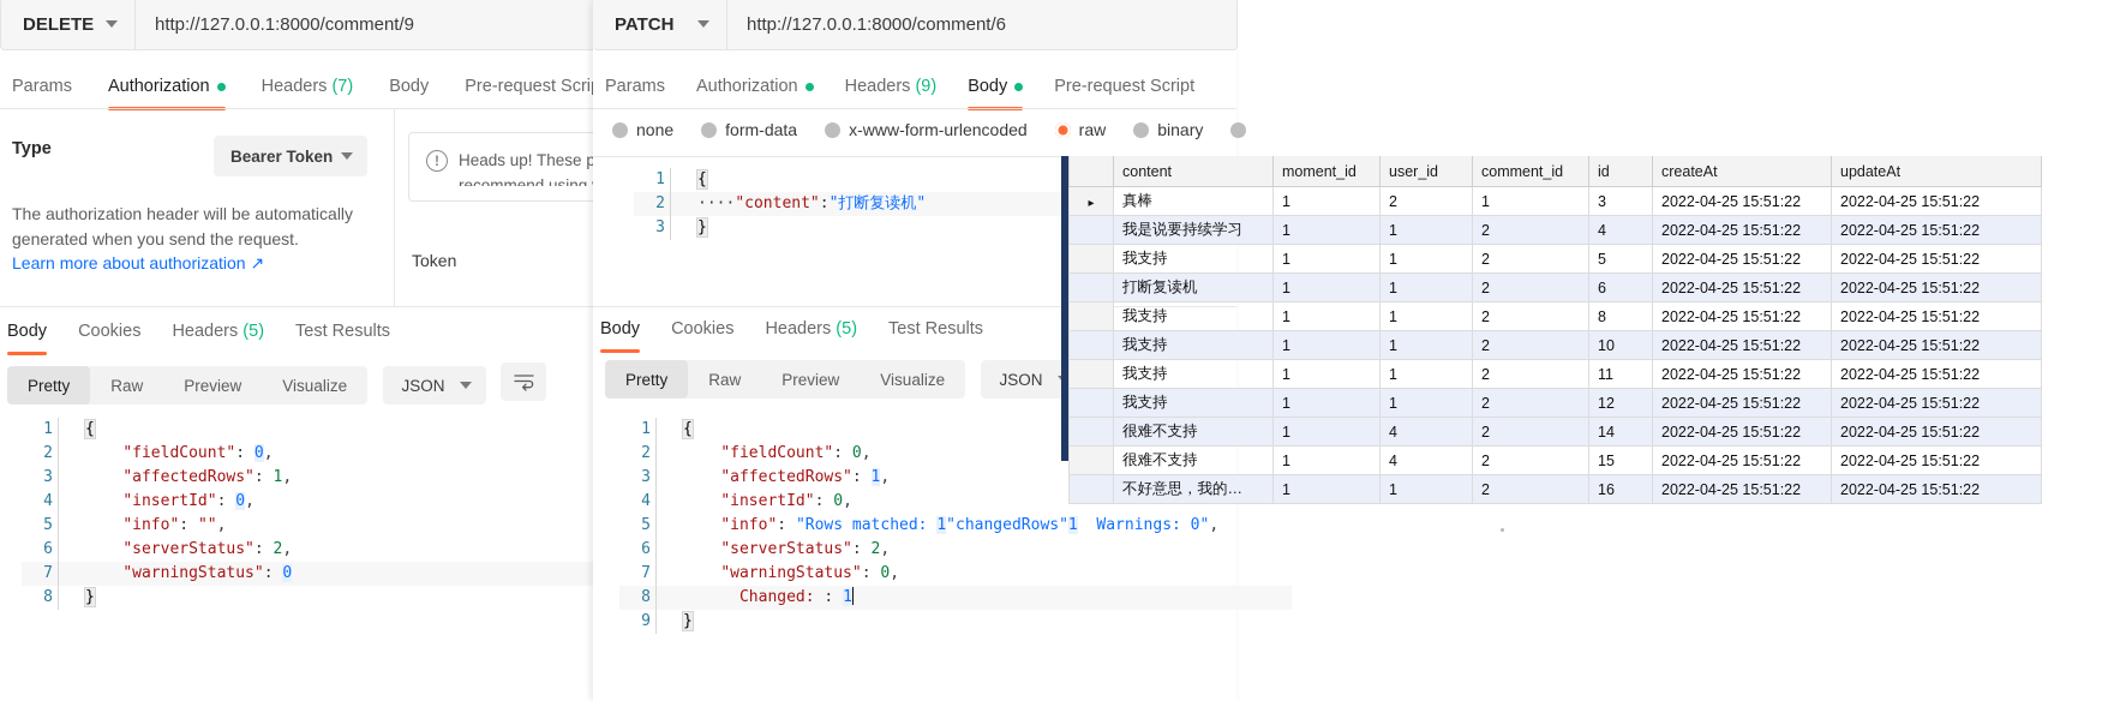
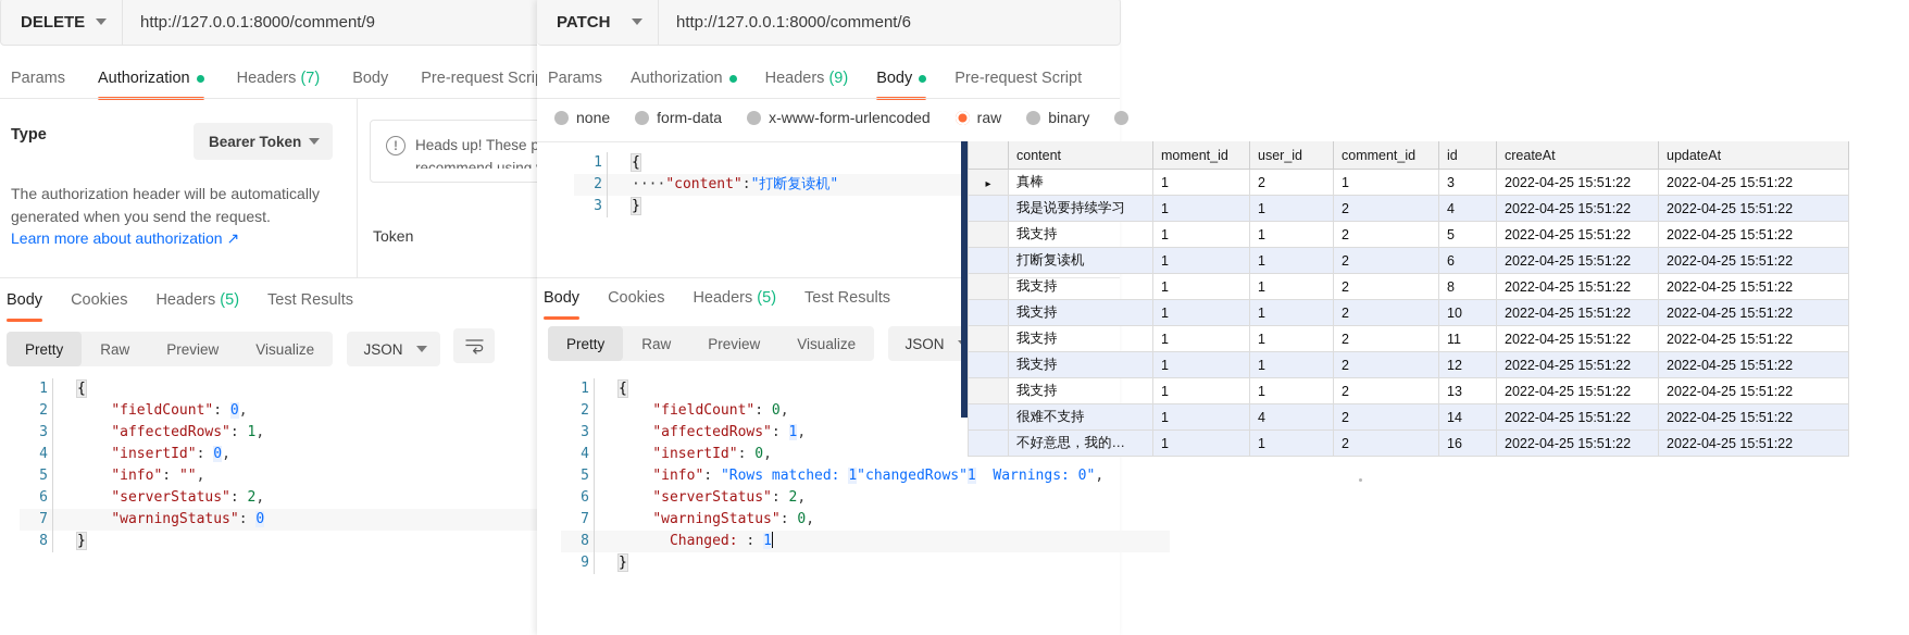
  DELETE
  http://127.0.0.1:8000/comment/9
  Params
  Authorization
  Headers (7)
  Body
  Pre-request Scri
  Type
  Bearer Token
  The authorization header will be automatically generated when you send the request.
  Learn more about authorization ↗
  Heads up! These p
  recommend using
  Token
  Body
  Cookies
  Headers (5)
  Test Results
  Pretty
  Raw
  Preview
  Visualize
  JSON
  1
  {
  2
  "fieldCount": 0,
  3
  "affectedRows": 1,
  4
  "insertId": 0,
  5
  "info": "",
  6
  "serverStatus": 2,
  7
  "warningStatus": 0
  8
  }
  PATCH
  http://127.0.0.1:8000/comment/6
  Params
  Authorization
  Headers (9)
  Body
  Pre-request Script
  none
  form-data
  x-www-form-urlencoded
  raw
  binary
  1
  {
  2
  ····"content":"打断复读机"
  3
  }
  Body
  Cookies
  Headers (5)
  Test Results
  Pretty
  Raw
  Preview
  Visualize
  JSON
  1
  {
  2
  "fieldCount": 0,
  3
  "affectedRows": 1,
  4
  "insertId": 0,
  5
  "info": "Rows matched: 1"changedRows"1 Warnings: 0",
  6
  "serverStatus": 2,
  7
  "warningStatus": 0,
  8
  Changed: : 1
  9
  }
  	content	moment_id	user_id	comment_id	id	createAt	updateAt
  ▸	真棒	1	2	1	3	2022-04-25 15:51:22	2022-04-25 15:51:22
  	我是说要持续学习	1	1	2	4	2022-04-25 15:51:22	2022-04-25 15:51:22
  	我支持	1	1	2	5	2022-04-25 15:51:22	2022-04-25 15:51:22
  	打断复读机	1	1	2	6	2022-04-25 15:51:22	2022-04-25 15:51:22
  	我支持	1	1	2	8	2022-04-25 15:51:22	2022-04-25 15:51:22
  	我支持	1	1	2	10	2022-04-25 15:51:22	2022-04-25 15:51:22
  	我支持	1	1	2	11	2022-04-25 15:51:22	2022-04-25 15:51:22
  	我支持	1	1	2	12	2022-04-25 15:51:22	2022-04-25 15:51:22
+ 	我支持	1	1	2	13	2022-04-25 15:51:22	2022-04-25 15:51:22
  	很难不支持	1	4	2	14	2022-04-25 15:51:22	2022-04-25 15:51:22
- 	很难不支持	1	4	2	15	2022-04-25 15:51:22	2022-04-25 15:51:22
  	不好意思，我的…	1	1	2	16	2022-04-25 15:51:22	2022-04-25 15:51:22
